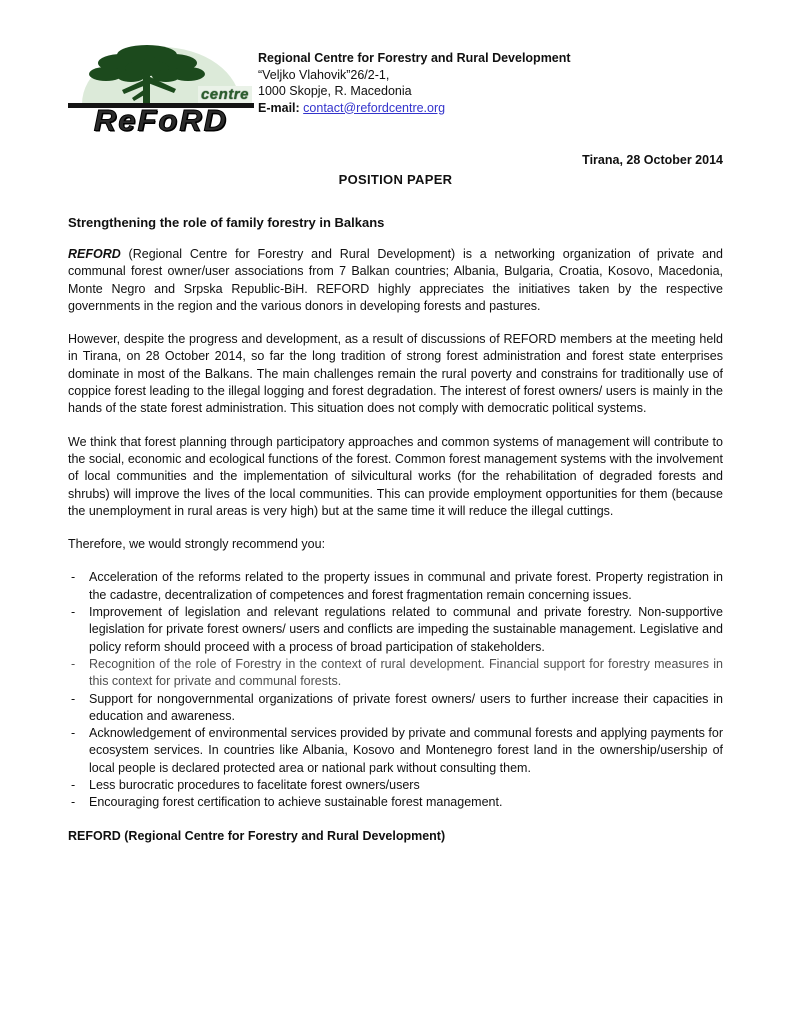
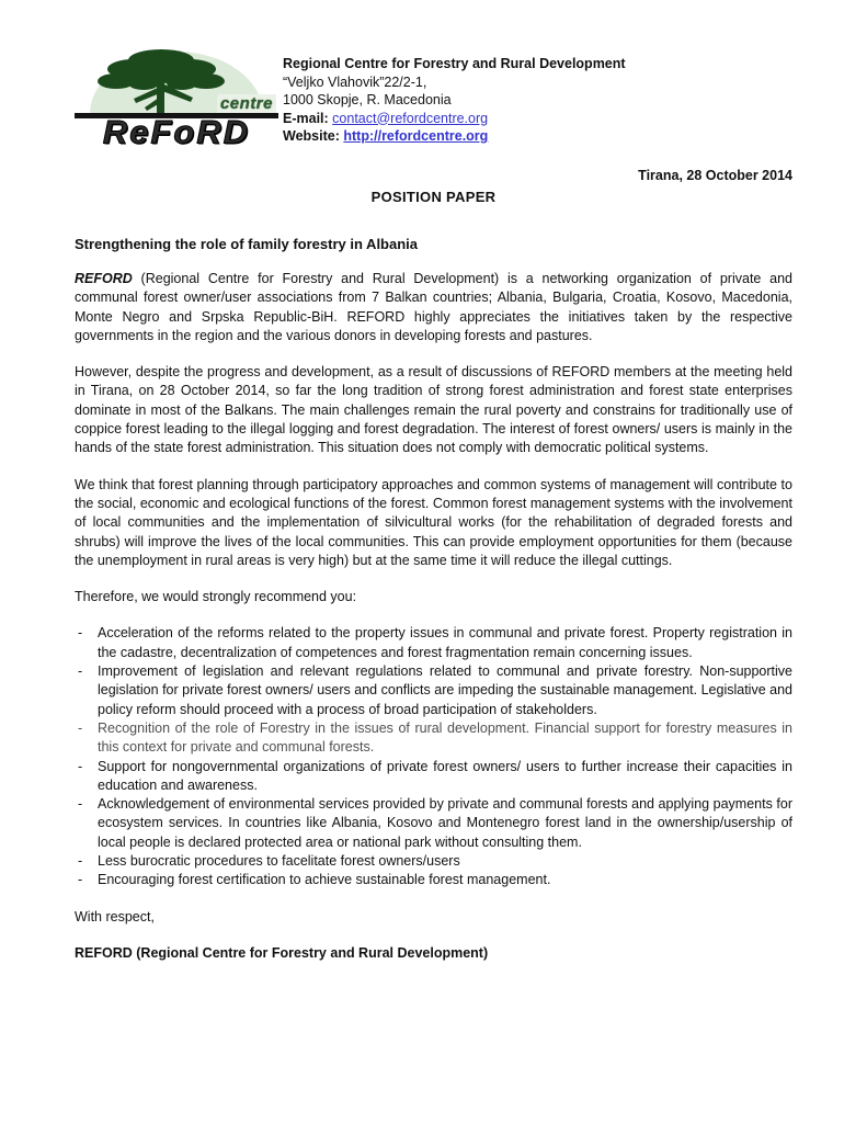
  centre
  ReFoRD
  Regional Centre for Forestry and Rural Development
- “Veljko Vlahovik”26/2-1,
+ “Veljko Vlahovik”22/2-1,
  1000 Skopje, R. Macedonia
  E-mail: contact@refordcentre.org
+ Website: http://refordcentre.org
  Tirana, 28 October 2014
  POSITION PAPER
- Strengthening the role of family forestry in Balkans
+ Strengthening the role of family forestry in Albania
  REFORD (Regional Centre for Forestry and Rural Development) is a networking organization of private and communal forest owner/user associations from 7 Balkan countries; Albania, Bulgaria, Croatia, Kosovo, Macedonia, Monte Negro and Srpska Republic-BiH. REFORD highly appreciates the initiatives taken by the respective governments in the region and the various donors in developing forests and pastures.
  However, despite the progress and development, as a result of discussions of REFORD members at the meeting held in Tirana, on 28 October 2014, so far the long tradition of strong forest administration and forest state enterprises dominate in most of the Balkans. The main challenges remain the rural poverty and constrains for traditionally use of coppice forest leading to the illegal logging and forest degradation. The interest of forest owners/ users is mainly in the hands of the state forest administration. This situation does not comply with democratic political systems.
  We think that forest planning through participatory approaches and common systems of management will contribute to the social, economic and ecological functions of the forest. Common forest management systems with the involvement of local communities and the implementation of silvicultural works (for the rehabilitation of degraded forests and shrubs) will improve the lives of the local communities. This can provide employment opportunities for them (because the unemployment in rural areas is very high) but at the same time it will reduce the illegal cuttings.
  Therefore, we would strongly recommend you:
  Acceleration of the reforms related to the property issues in communal and private forest. Property registration in the cadastre, decentralization of competences and forest fragmentation remain concerning issues.
  Improvement of legislation and relevant regulations related to communal and private forestry. Non-supportive legislation for private forest owners/ users and conflicts are impeding the sustainable management. Legislative and policy reform should proceed with a process of broad participation of stakeholders.
- Recognition of the role of Forestry in the context of rural development. Financial support for forestry measures in this context for private and communal forests.
+ Recognition of the role of Forestry in the issues of rural development. Financial support for forestry measures in this context for private and communal forests.
  Support for nongovernmental organizations of private forest owners/ users to further increase their capacities in education and awareness.
  Acknowledgement of environmental services provided by private and communal forests and applying payments for ecosystem services. In countries like Albania, Kosovo and Montenegro forest land in the ownership/usership of local people is declared protected area or national park without consulting them.
  Less burocratic procedures to facelitate forest owners/users
  Encouraging forest certification to achieve sustainable forest management.
+ With respect,
  REFORD (Regional Centre for Forestry and Rural Development)
